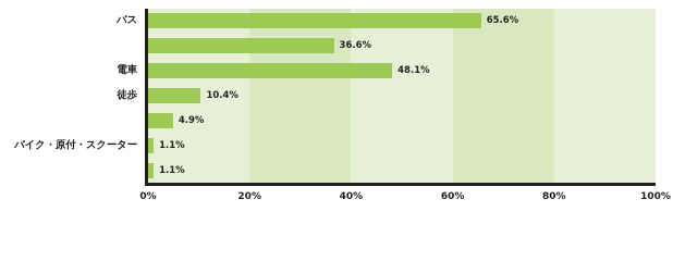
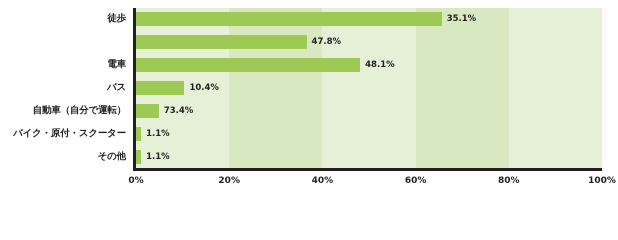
- バス
+ 徒歩
  電車
- 徒歩
+ バス
+ 自動車（自分で運転）
  バイク・原付・スクーター
+ その他
- 65.6%
+ 35.1%
- 36.6%
+ 47.8%
  48.1%
  10.4%
- 4.9%
+ 73.4%
  1.1%
  1.1%
  0%
  20%
  40%
  60%
  80%
  100%
